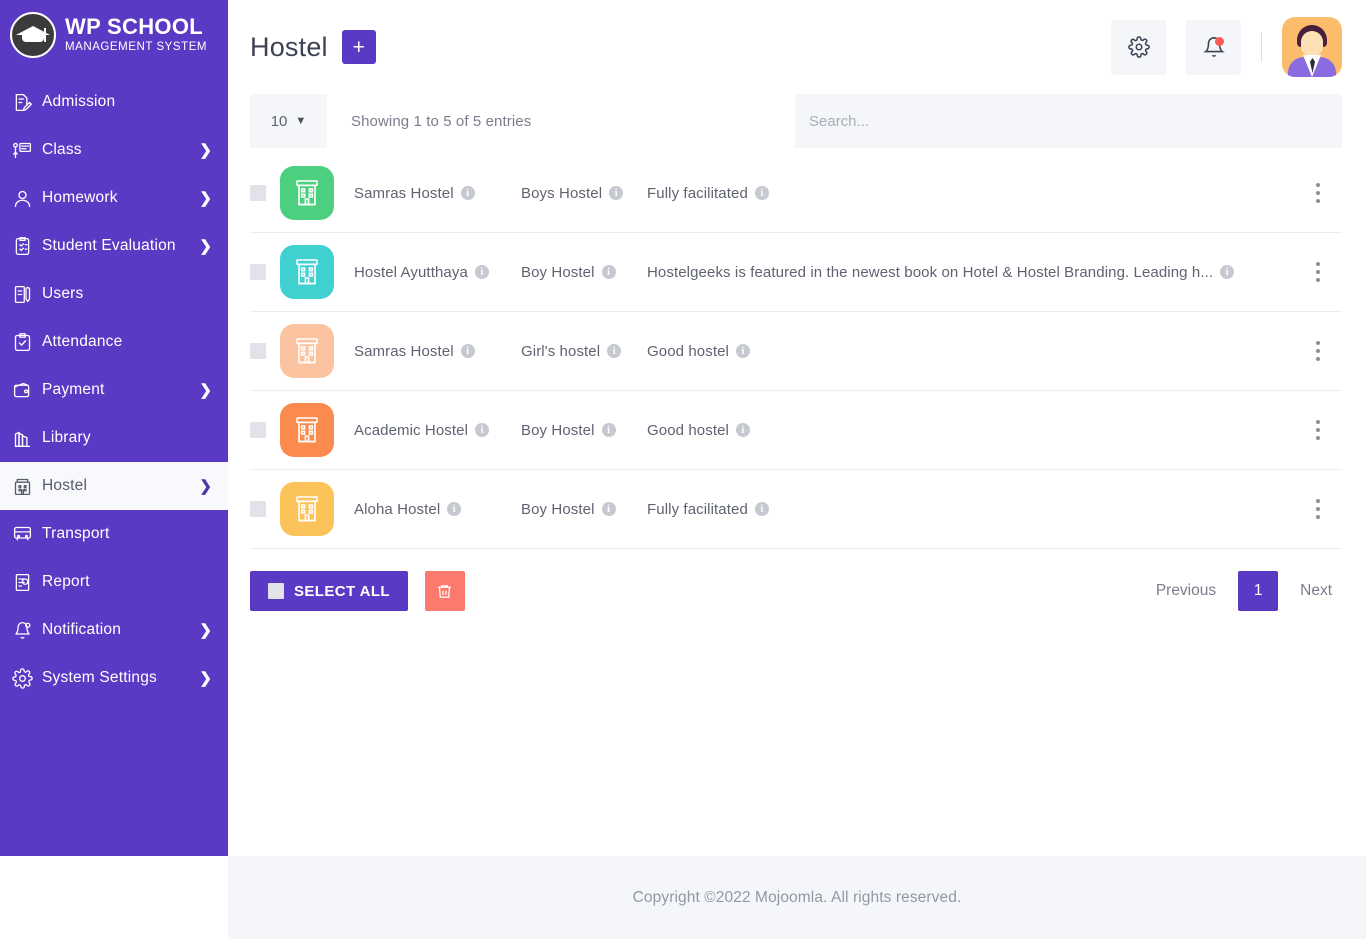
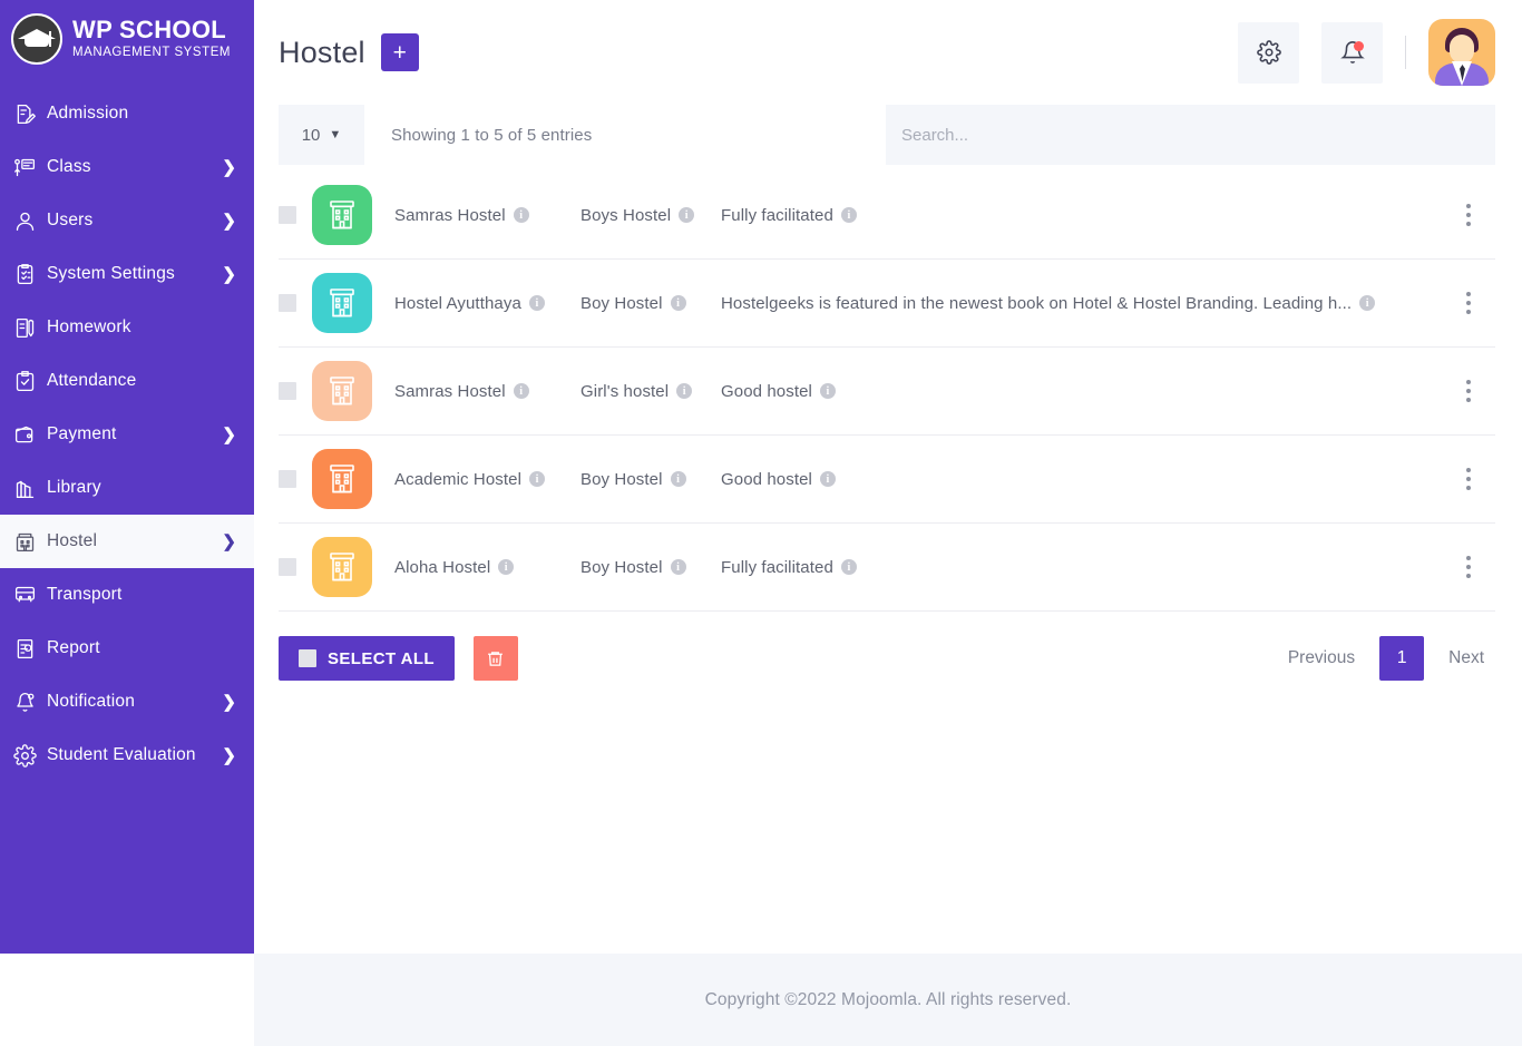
  WP SCHOOL
  MANAGEMENT SYSTEM
  Admission
  Class
  ❯
- Homework
+ Users
  ❯
- Student Evaluation
+ System Settings
  ❯
- Users
+ Homework
  Attendance
  Payment
  ❯
  Library
  Hostel
  ❯
  Transport
  Report
  Notification
  ❯
- System Settings
+ Student Evaluation
  ❯
  Hostel
  +
  10
  ▼
  Showing 1 to 5 of 5 entries
  Search...
  Samras Hostel
  i
  Boys Hostel
  i
  Fully facilitated
  i
  Hostel Ayutthaya
  i
  Boy Hostel
  i
  Hostelgeeks is featured in the newest book on Hotel & Hostel Branding. Leading h...
  i
  Samras Hostel
  i
  Girl's hostel
  i
  Good hostel
  i
  Academic Hostel
  i
  Boy Hostel
  i
  Good hostel
  i
  Aloha Hostel
  i
  Boy Hostel
  i
  Fully facilitated
  i
  SELECT ALL
  Previous
  1
  Next
  Copyright ©2022 Mojoomla. All rights reserved.
